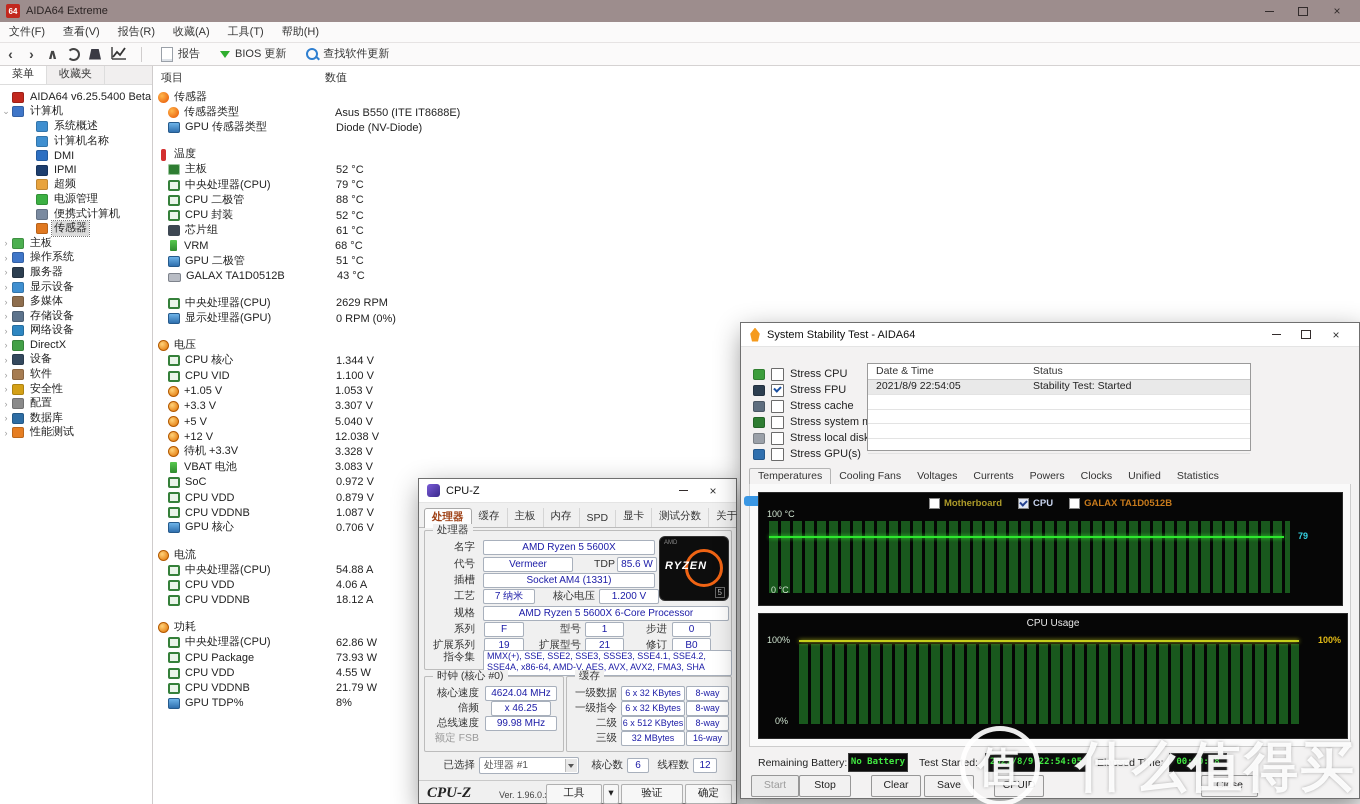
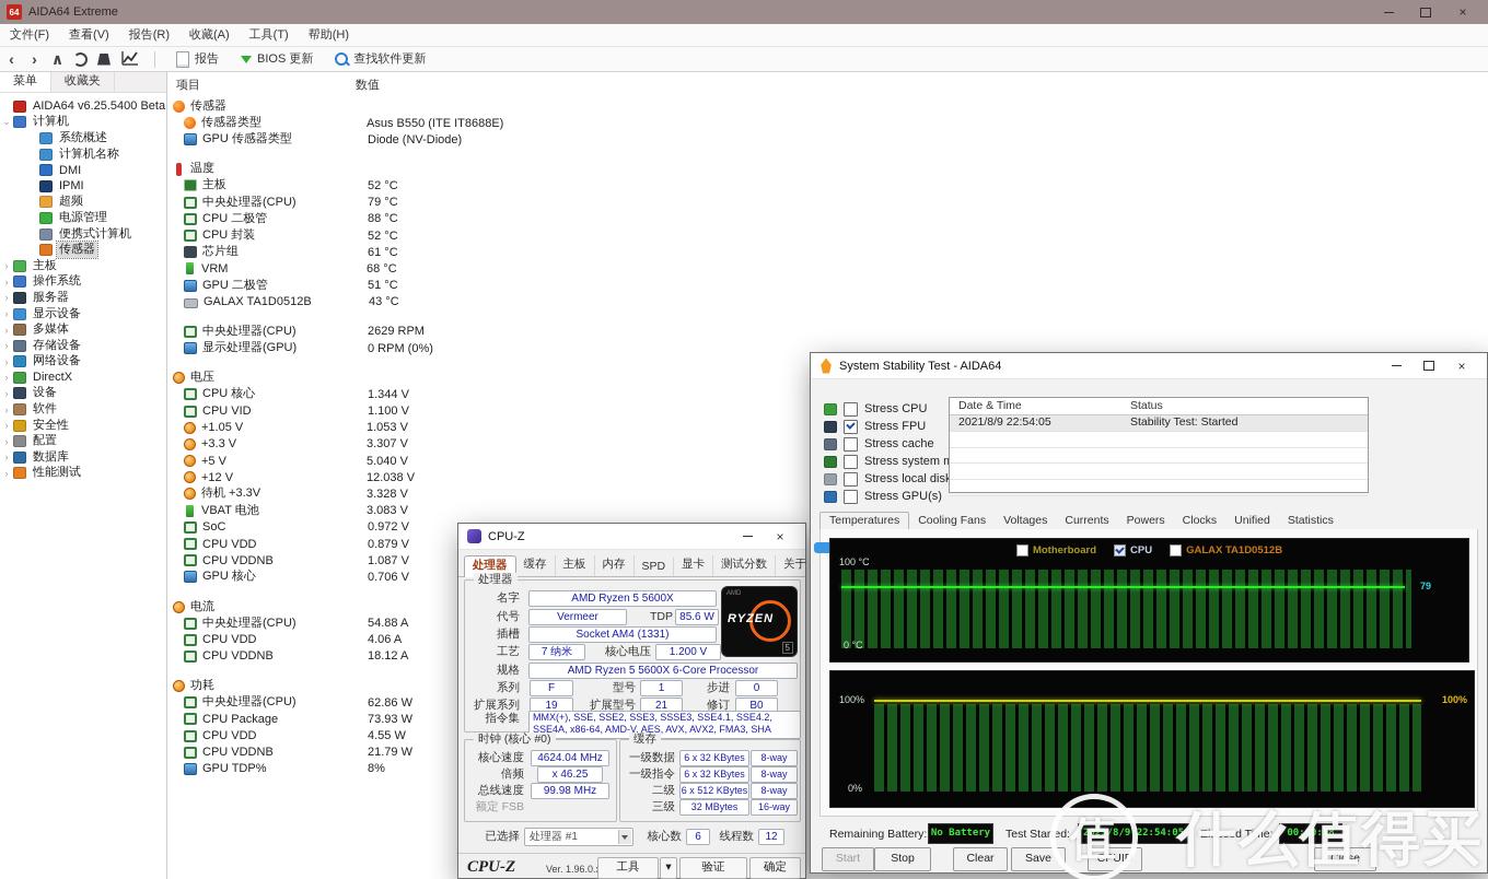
  64
  AIDA64 Extreme
  ×
  文件(F)
  查看(V)
  报告(R)
  收藏(A)
  工具(T)
  帮助(H)
  ‹
  ›
  ∧
  报告
  BIOS 更新
  查找软件更新
  菜单
  收藏夹
  AIDA64 v6.25.5400 Beta
  ⌄
  计算机
  系统概述
  计算机名称
  DMI
  IPMI
  超频
  电源管理
  便携式计算机
  传感器
  ›
  主板
  ›
  操作系统
  ›
  服务器
  ›
  显示设备
  ›
  多媒体
  ›
  存储设备
  ›
  网络设备
  ›
  DirectX
  ›
  设备
  ›
  软件
  ›
  安全性
  ›
  配置
  ›
  数据库
  ›
  性能测试
  项目
  数值
  传感器
  传感器类型
  Asus B550 (ITE IT8688E)
  GPU 传感器类型
  Diode (NV-Diode)
  温度
  主板
  52 °C
  中央处理器(CPU)
  79 °C
  CPU 二极管
  88 °C
  CPU 封装
  52 °C
  芯片组
  61 °C
  VRM
  68 °C
  GPU 二极管
  51 °C
  GALAX TA1D0512B
  43 °C
  中央处理器(CPU)
  2629 RPM
  显示处理器(GPU)
  0 RPM (0%)
  电压
  CPU 核心
  1.344 V
  CPU VID
  1.100 V
  +1.05 V
  1.053 V
  +3.3 V
  3.307 V
  +5 V
  5.040 V
  +12 V
  12.038 V
  待机 +3.3V
  3.328 V
  VBAT 电池
  3.083 V
  SoC
  0.972 V
  CPU VDD
  0.879 V
  CPU VDDNB
  1.087 V
  GPU 核心
  0.706 V
  电流
  中央处理器(CPU)
  54.88 A
  CPU VDD
  4.06 A
  CPU VDDNB
  18.12 A
  功耗
  中央处理器(CPU)
  62.86 W
  CPU Package
  73.93 W
  CPU VDD
  4.55 W
  CPU VDDNB
  21.79 W
  GPU TDP%
  8%
  CPU-Z
  ×
  处理器
  缓存
  主板
  内存
  SPD
  显卡
  测试分数
  关于
  处理器
  名字
  AMD Ryzen 5 5600X
  RYZEN
  5
  代号
  Vermeer
  TDP
  85.6 W
  插槽
  Socket AM4 (1331)
  工艺
  7 纳米
  核心电压
  1.200 V
  规格
  AMD Ryzen 5 5600X 6-Core Processor
  系列
  F
  型号
  1
  步进
  0
  扩展系列
  19
  扩展型号
  21
  修订
  B0
  指令集
  MMX(+), SSE, SSE2, SSE3, SSSE3, SSE4.1, SSE4.2, SSE4A, x86-64, AMD-V, AES, AVX, AVX2, FMA3, SHA
  时钟 (核心 #0)
  核心速度
  4624.04 MHz
  倍频
  x 46.25
  总线速度
  99.98 MHz
  额定 FSB
  缓存
  一级数据
  6 x 32 KBytes
  8-way
  一级指令
  6 x 32 KBytes
  8-way
  二级
  6 x 512 KBytes
  8-way
  三级
  32 MBytes
  16-way
  已选择
  处理器 #1
  核心数
  6
  线程数
  12
  CPU-Z
  Ver. 1.96.0.
  工具
  ▾
  验证
  确定
  System Stability Test - AIDA64
  ×
  Stress CPU
  Stress FPU
  Stress cache
  Stress local dis
  Stress GPU(s)
  Date & Time
  Status
  2021/8/9 22:54:05
  Stability Test: Started
  Temperatures
  Cooling Fans
  Voltages
  Currents
  Powers
  Clocks
  Unified
  Statistics
  Motherboard
  CPU
  GALAX TA1D0512B
  100 °C
  0 °C
  79
- CPU Usage
  100%
  0%
  100%
  Remaining Battery:
  No Battery
  Test Started:
  2021/8/9 22:54:05
  Elapsed Time:
  00:00:18
  Start
  Stop
  Clear
  Save
  CPUID
  Close
  值
  什么值得买
